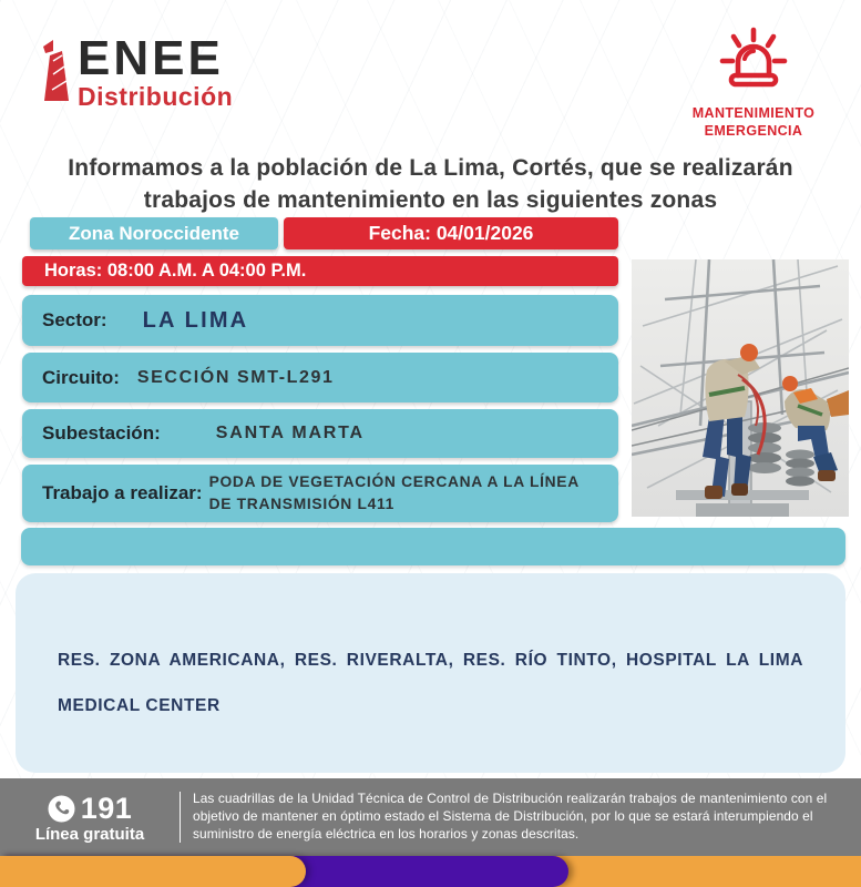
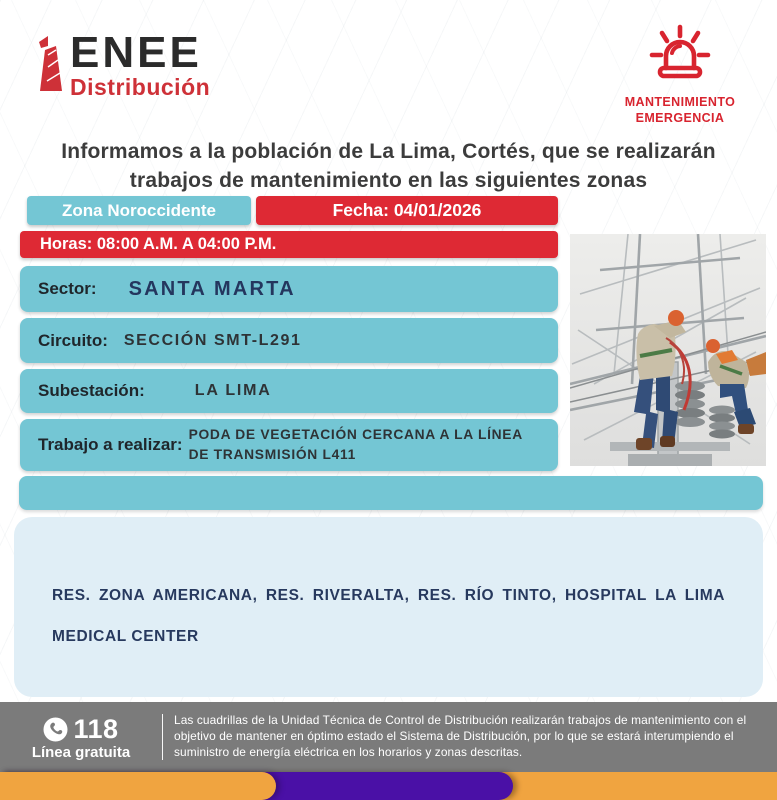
  ENEE
  Distribución
  MANTENIMIENTO
  EMERGENCIA
  Informamos a la población de La Lima, Cortés, que se realizarán trabajos de mantenimiento en las siguientes zonas
  Zona Noroccidente
  Fecha: 04/01/2026
  Horas: 08:00 A.M. A 04:00 P.M.
  Sector:
- LA LIMA
+ SANTA MARTA
  Circuito:
  SECCIÓN SMT-L291
  Subestación:
- SANTA MARTA
+ LA LIMA
  Trabajo a realizar:
  PODA DE VEGETACIÓN CERCANA A LA LÍNEA DE TRANSMISIÓN L411
  RES. ZONA AMERICANA, RES. RIVERALTA, RES. RÍO TINTO, HOSPITAL LA LIMA MEDICAL CENTER
- 191
+ 118
  Línea gratuita
  Las cuadrillas de la Unidad Técnica de Control de Distribución realizarán trabajos de mantenimiento con el objetivo de mantener en óptimo estado el Sistema de Distribución, por lo que se estará interumpiendo el suministro de energía eléctrica en los horarios y zonas descritas.
